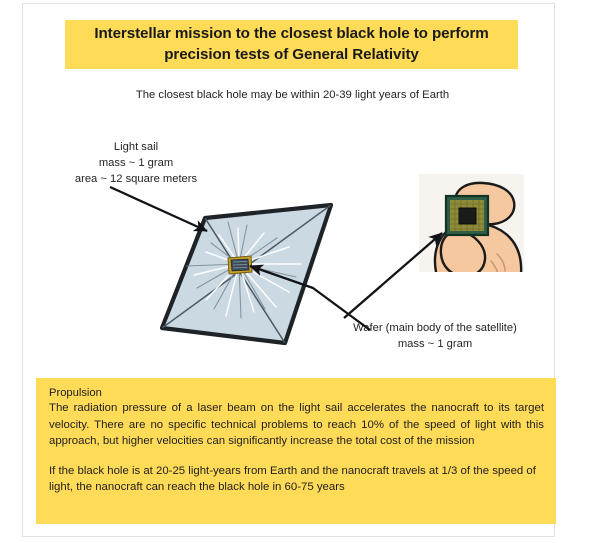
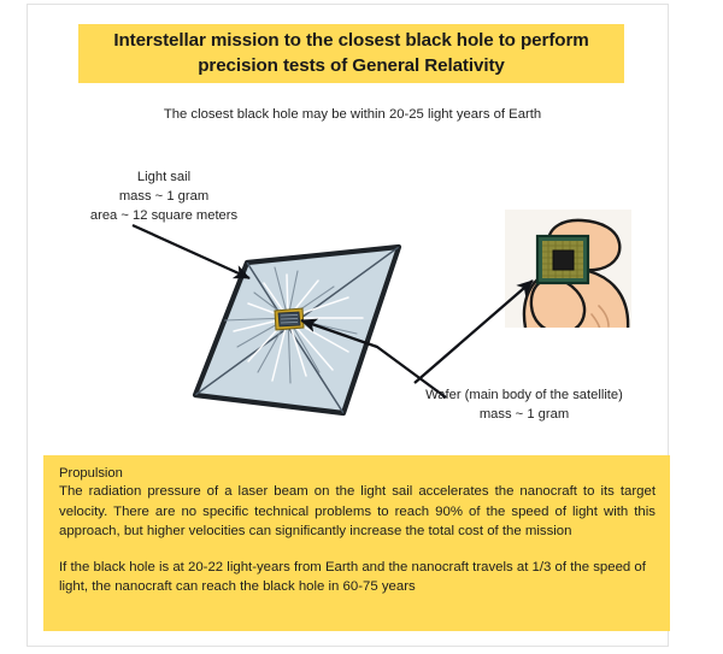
  Interstellar mission to the closest black hole to perform precision tests of General Relativity
- The closest black hole may be within 20-39 light years of Earth
+ The closest black hole may be within 20-25 light years of Earth
  Light sail
  mass ~ 1 gram
  area ~ 12 square meters
  Wfer (main body of the satellite)
  mass ~ 1 gram
  Propulsion
- The radiation pressure of a laser beam on the light sail accelerates the nanocraft to its target velocity. There are no specific technical problems to reach 10% of the speed of light with this approach, but higher velocities can significantly increase the total cost of the mission
+ The radiation pressure of a laser beam on the light sail accelerates the nanocraft to its target velocity. There are no specific technical problems to reach 90% of the speed of light with this approach, but higher velocities can significantly increase the total cost of the mission
- If the black hole is at 20-25 light-years from Earth and the nanocraft travels at 1/3 of the speed of light, the nanocraft can reach the black hole in 60-75 years
+ If the black hole is at 20-22 light-years from Earth and the nanocraft travels at 1/3 of the speed of light, the nanocraft can reach the black hole in 60-75 years
